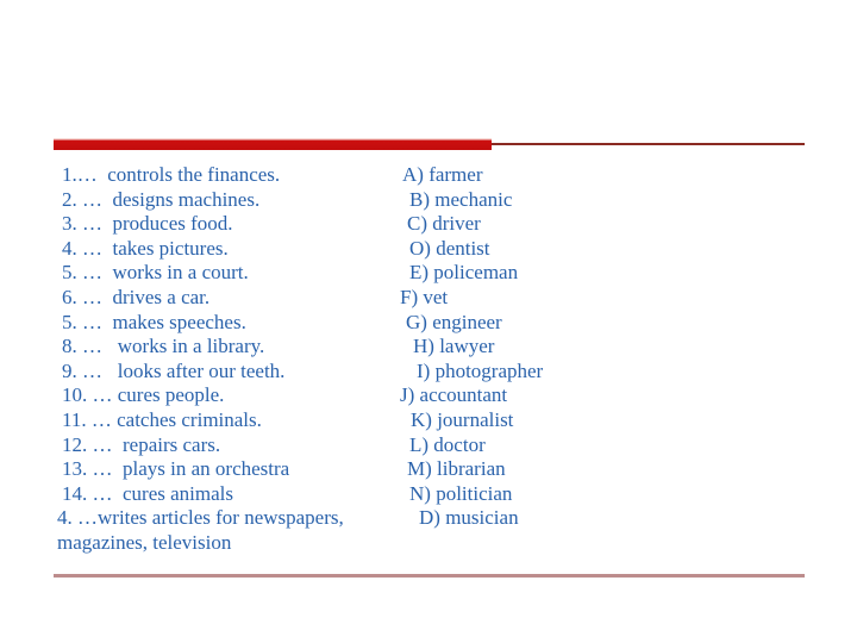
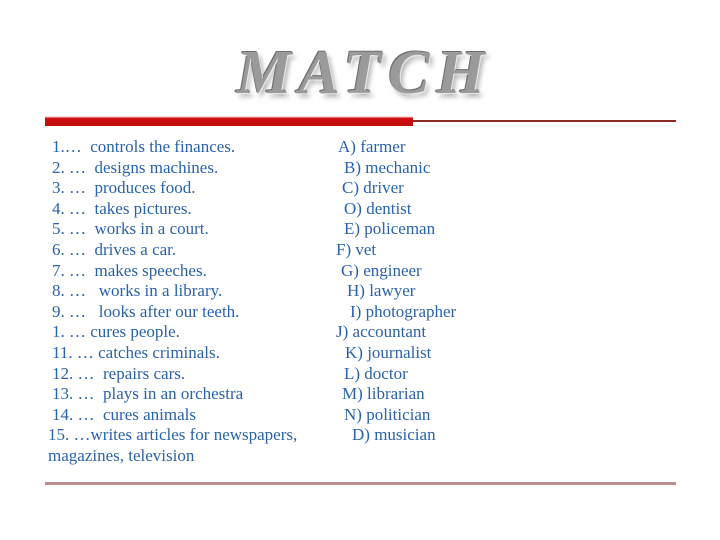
+ MATCH
  1.… controls the finances.
  A) farmer
  2. … designs machines.
  B) mechanic
  3. … produces food.
  C) driver
  4. … takes pictures.
  O) dentist
  5. … works in a court.
  E) policeman
  6. … drives a car.
  F) vet
- 5. … makes speeches.
+ 7. … makes speeches.
  G) engineer
  8. … works in a library.
  H) lawyer
  9. … looks after our teeth.
  I) photographer
- 10. … cures people.
+ 1. … cures people.
  J) accountant
  11. … catches criminals.
  K) journalist
  12. … repairs cars.
  L) doctor
  13. … plays in an orchestra
  M) librarian
  14. … cures animals
  N) politician
- 4. …writes articles for newspapers,
+ 15. …writes articles for newspapers,
  D) musician
  magazines, television
